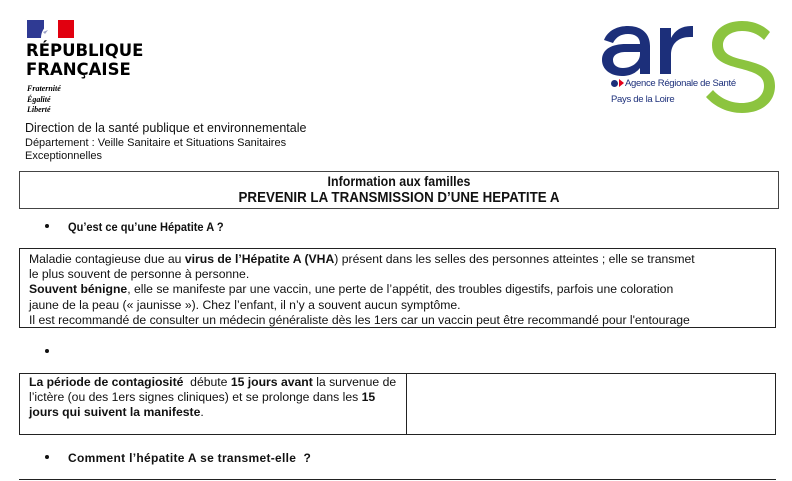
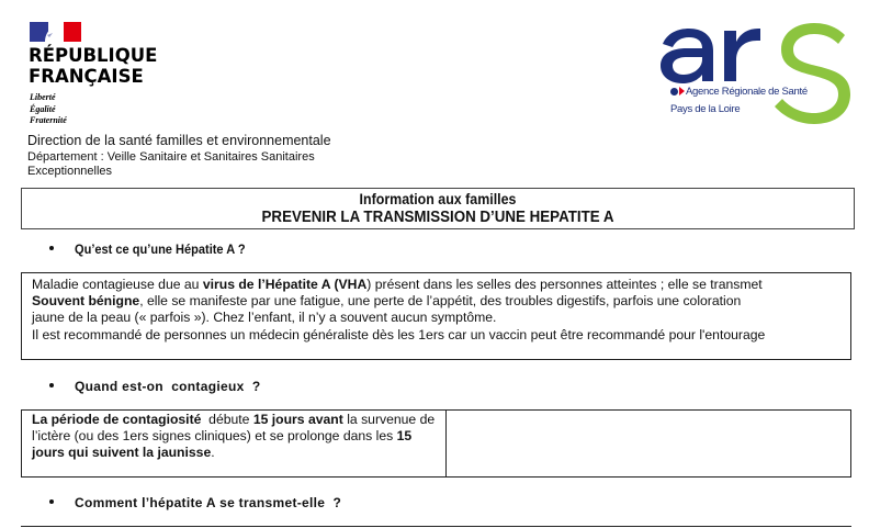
  RÉPUBLIQUE
  FRANÇAISE
- Fraternité
+ Liberté
  Égalité
- Liberté
+ Fraternité
  Agence Régionale de Santé
  Pays de la Loire
- Direction de la santé publique et environnementale
+ Direction de la santé familles et environnementale
- Département : Veille Sanitaire et Situations Sanitaires
+ Département : Veille Sanitaire et Sanitaires Sanitaires
  Exceptionnelles
  Information aux familles
  PREVENIR LA TRANSMISSION D’UNE HEPATITE A
  Qu’est ce qu’une Hépatite A ?
  Maladie contagieuse due au virus de l’Hépatite A (VHA) présent dans les selles des personnes atteintes ; elle se transmet
- le plus souvent de personne à personne.
- Souvent bénigne, elle se manifeste par une vaccin, une perte de l’appétit, des troubles digestifs, parfois une coloration
+ Souvent bénigne, elle se manifeste par une fatigue, une perte de l’appétit, des troubles digestifs, parfois une coloration
- jaune de la peau (« jaunisse »). Chez l’enfant, il n’y a souvent aucun symptôme.
+ jaune de la peau (« parfois »). Chez l’enfant, il n’y a souvent aucun symptôme.
- Il est recommandé de consulter un médecin généraliste dès les 1ers car un vaccin peut être recommandé pour l'entourage
+ Il est recommandé de personnes un médecin généraliste dès les 1ers car un vaccin peut être recommandé pour l'entourage
+ Quand est-on contagieux ?
- La période de contagiosité débute 15 jours avant la survenue de l’ictère (ou des 1ers signes cliniques) et se prolonge dans les 15 jours qui suivent la manifeste.
+ La période de contagiosité débute 15 jours avant la survenue de l’ictère (ou des 1ers signes cliniques) et se prolonge dans les 15 jours qui suivent la jaunisse.
  Comment l’hépatite A se transmet-elle ?
